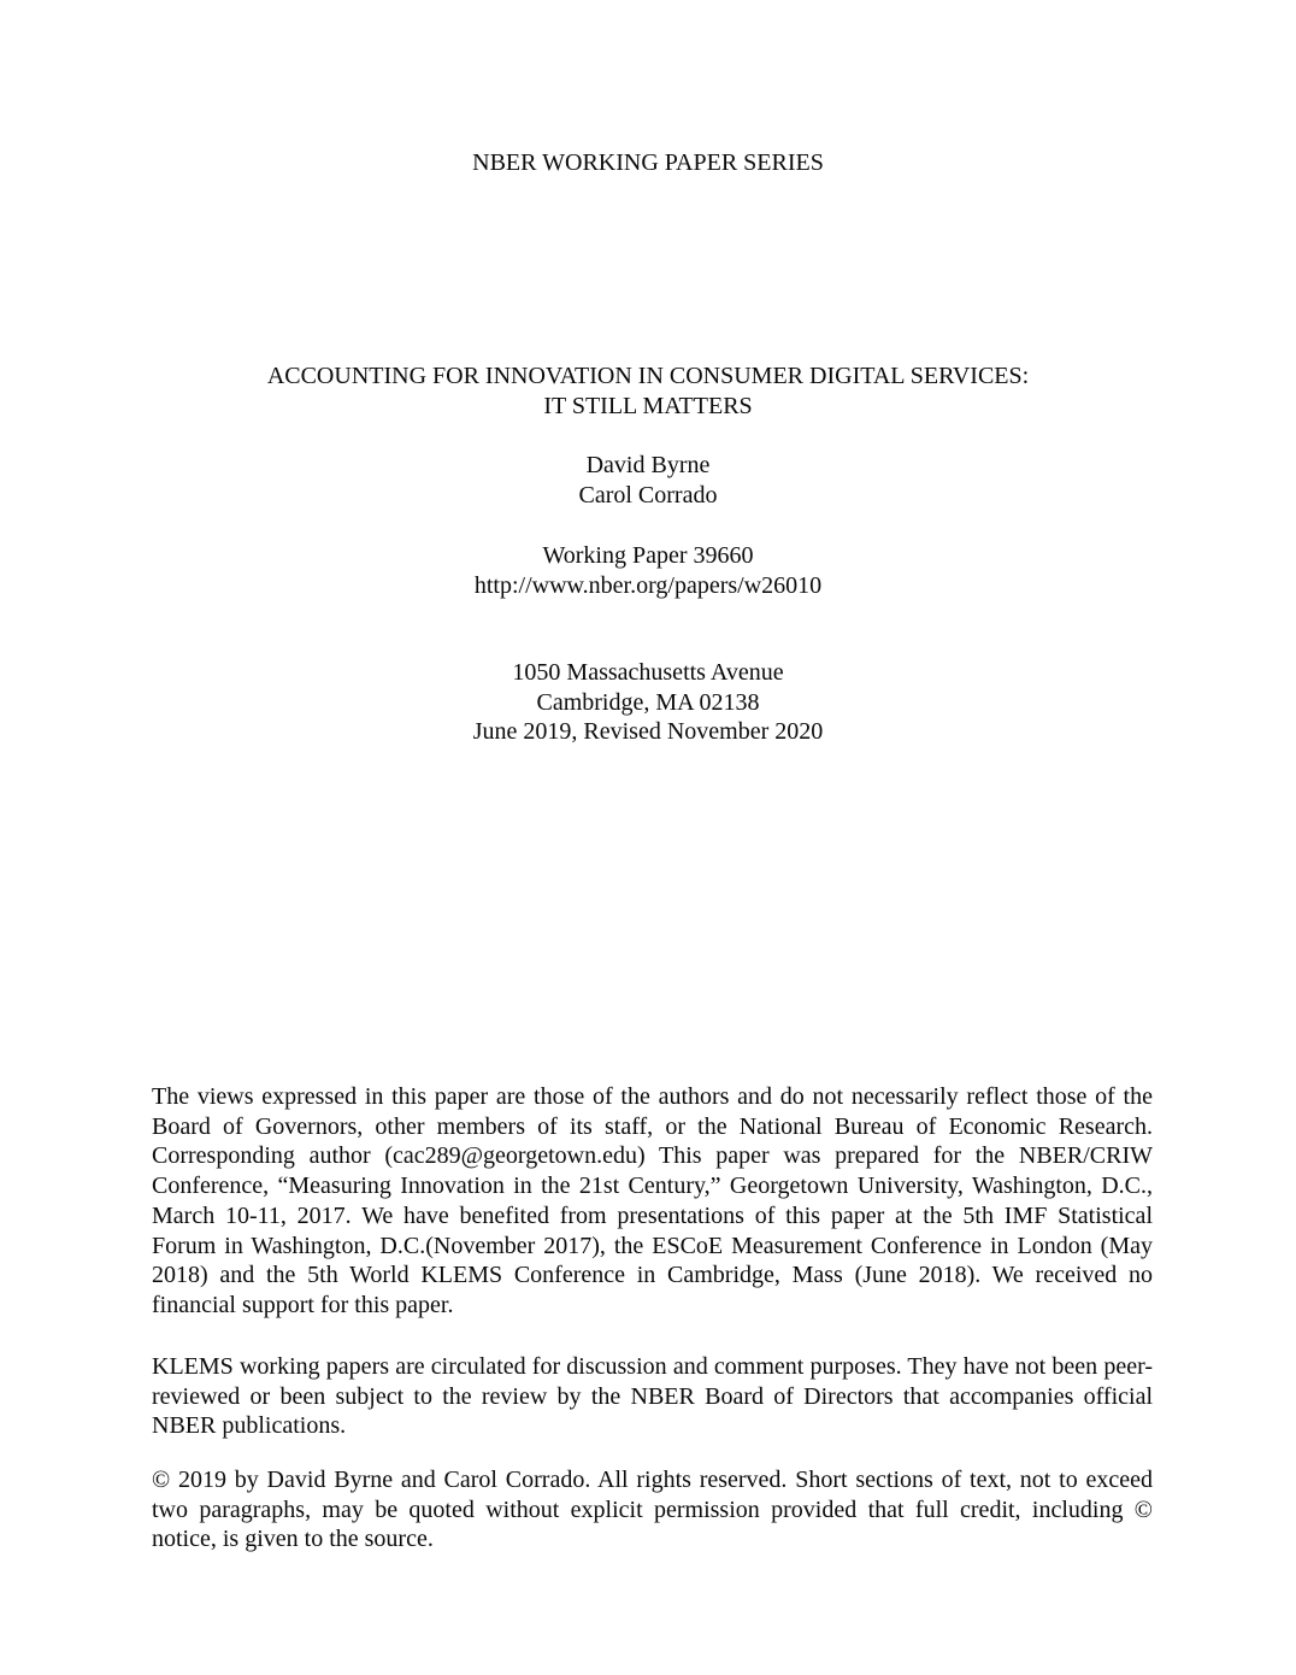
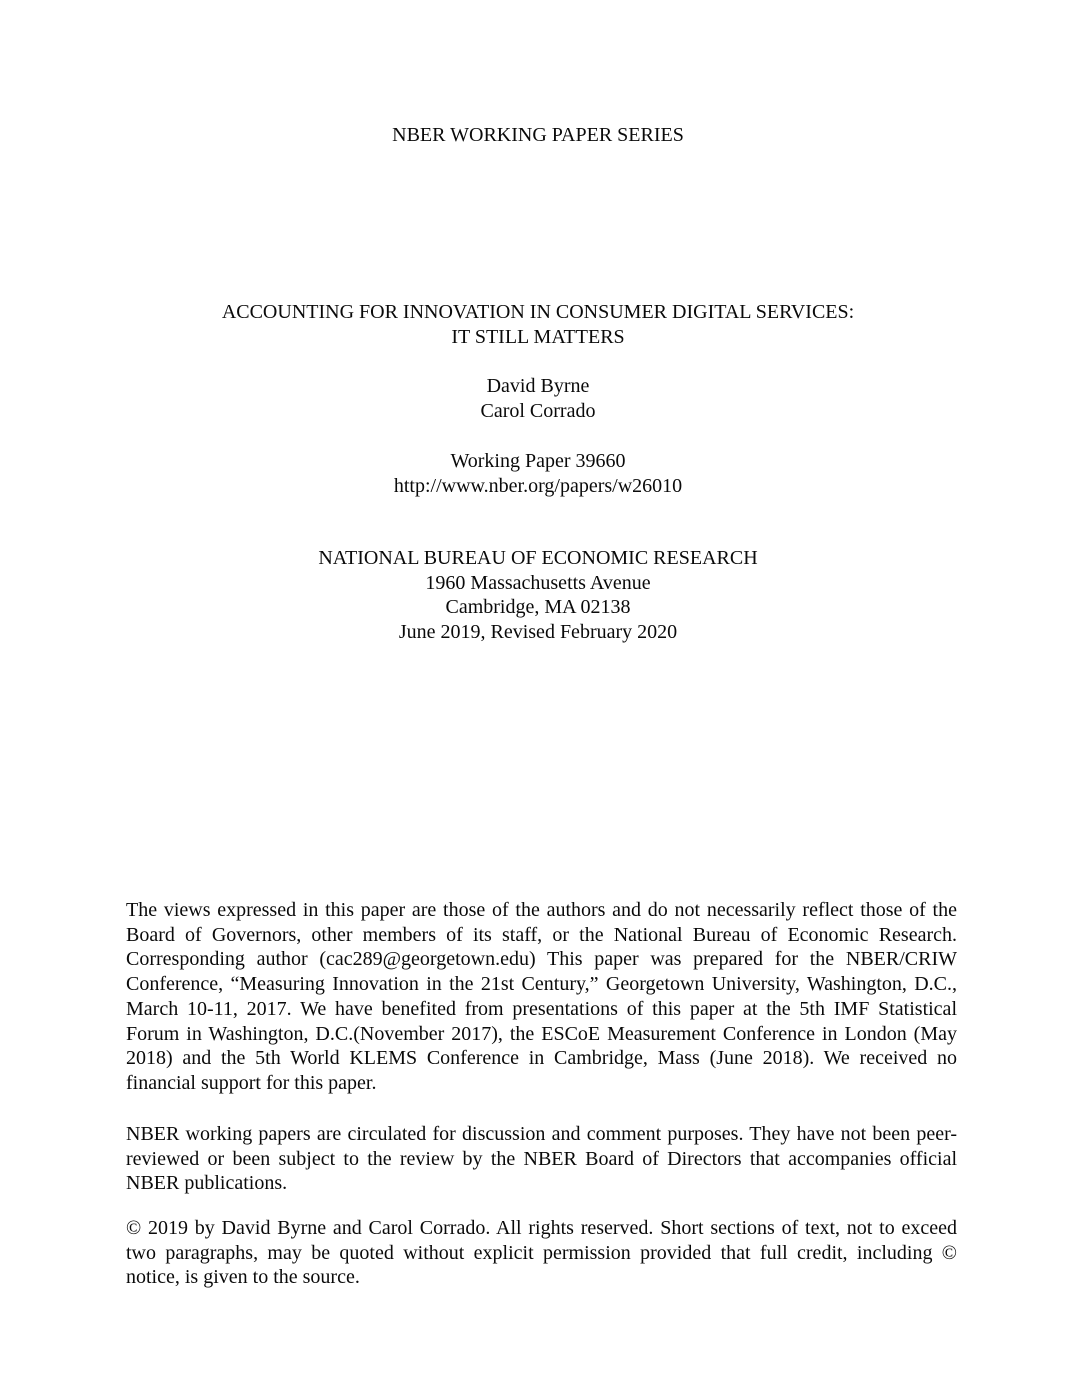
  NBER WORKING PAPER SERIES
  ACCOUNTING FOR INNOVATION IN CONSUMER DIGITAL SERVICES:
  IT STILL MATTERS
  David Byrne
  Carol Corrado
  Working Paper 39660
  http://www.nber.org/papers/w26010
+ NATIONAL BUREAU OF ECONOMIC RESEARCH
- 1050 Massachusetts Avenue
+ 1960 Massachusetts Avenue
  Cambridge, MA 02138
- June 2019, Revised November 2020
+ June 2019, Revised February 2020
  The views expressed in this paper are those of the authors and do not necessarily reflect those of the Board of Governors, other members of its staff, or the National Bureau of Economic Research. Corresponding author (cac289@georgetown.edu) This paper was prepared for the NBER/CRIW Conference, “Measuring Innovation in the 21st Century,” Georgetown University, Washington, D.C., March 10-11, 2017. We have benefited from presentations of this paper at the 5th IMF Statistical Forum in Washington, D.C.(November 2017), the ESCoE Measurement Conference in London (May 2018) and the 5th World KLEMS Conference in Cambridge, Mass (June 2018). We received no financial support for this paper.
- KLEMS working papers are circulated for discussion and comment purposes. They have not been peer-reviewed or been subject to the review by the NBER Board of Directors that accompanies official NBER publications.
+ NBER working papers are circulated for discussion and comment purposes. They have not been peer-reviewed or been subject to the review by the NBER Board of Directors that accompanies official NBER publications.
  © 2019 by David Byrne and Carol Corrado. All rights reserved. Short sections of text, not to exceed two paragraphs, may be quoted without explicit permission provided that full credit, including © notice, is given to the source.
